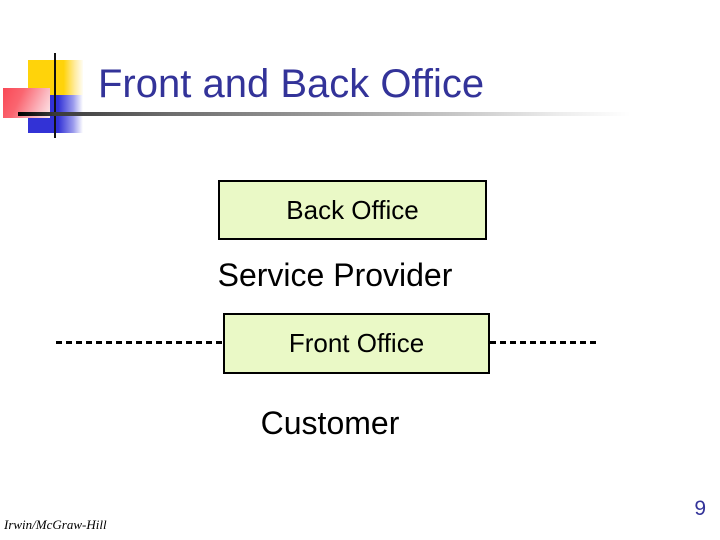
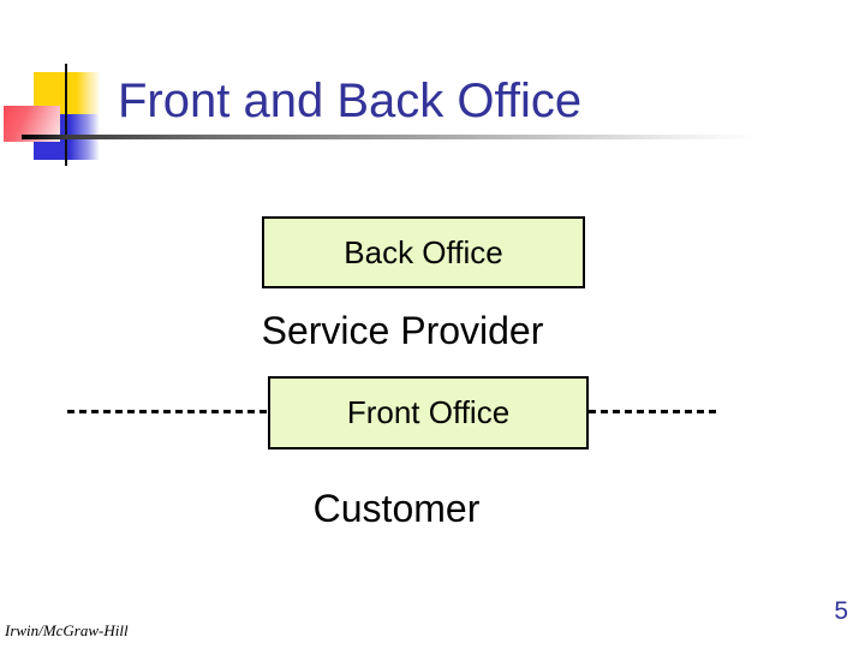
  Front and Back Office
  Back Office
  Service Provider
  Front Office
  Customer
  Irwin/McGraw-Hill
- 9
+ 5
